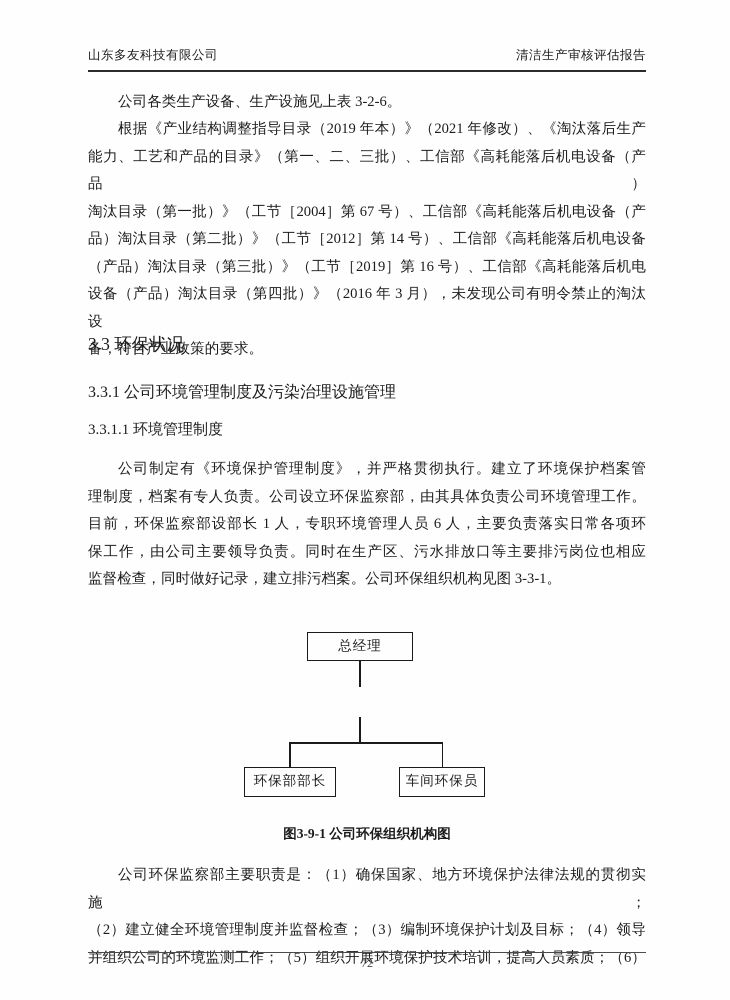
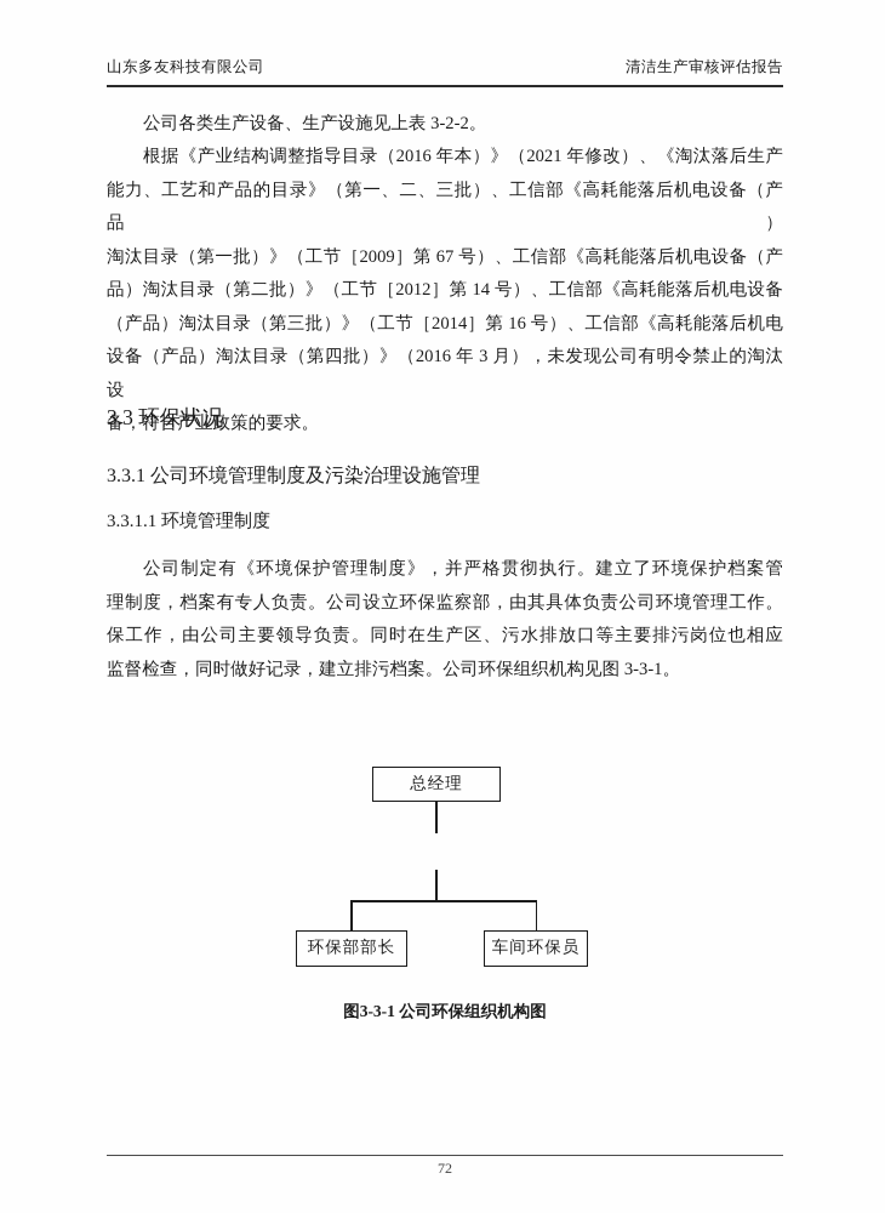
  山东多友科技有限公司
  清洁生产审核评估报告
- 公司各类生产设备、生产设施见上表 3-2-6。
+ 公司各类生产设备、生产设施见上表 3-2-2。
- 根据《产业结构调整指导目录（2019 年本）》（2021 年修改）、《淘汰落后生产
+ 根据《产业结构调整指导目录（2016 年本）》（2021 年修改）、《淘汰落后生产
  能力、工艺和产品的目录》（第一、二、三批）、工信部《高耗能落后机电设备（产品）
- 淘汰目录（第一批）》（工节［2004］第 67 号）、工信部《高耗能落后机电设备（产
+ 淘汰目录（第一批）》（工节［2009］第 67 号）、工信部《高耗能落后机电设备（产
  品）淘汰目录（第二批）》（工节［2012］第 14 号）、工信部《高耗能落后机电设备
- （产品）淘汰目录（第三批）》（工节［2019］第 16 号）、工信部《高耗能落后机电
+ （产品）淘汰目录（第三批）》（工节［2014］第 16 号）、工信部《高耗能落后机电
  设备（产品）淘汰目录（第四批）》（2016 年 3 月），未发现公司有明令禁止的淘汰设
  备，符合产业政策的要求。
  3.3 环保状况
  3.3.1 公司环境管理制度及污染治理设施管理
  3.3.1.1 环境管理制度
  公司制定有《环境保护管理制度》，并严格贯彻执行。建立了环境保护档案管
  理制度，档案有专人负责。公司设立环保监察部，由其具体负责公司环境管理工作。
- 目前，环保监察部设部长 1 人，专职环境管理人员 6 人，主要负责落实日常各项环
  保工作，由公司主要领导负责。同时在生产区、污水排放口等主要排污岗位也相应
  监督检查，同时做好记录，建立排污档案。公司环保组织机构见图 3-3-1。
  总经理
  环保部部长
  车间环保员
- 图3-9-1 公司环保组织机构图
+ 图3-3-1 公司环保组织机构图
- 公司环保监察部主要职责是：（1）确保国家、地方环境保护法律法规的贯彻实施；
- （2）建立健全环境管理制度并监督检查；（3）编制环境保护计划及目标；（4）领导
- 并组织公司的环境监测工作；（5）组织开展环境保护技术培训，提高人员素质；（6）
  72
